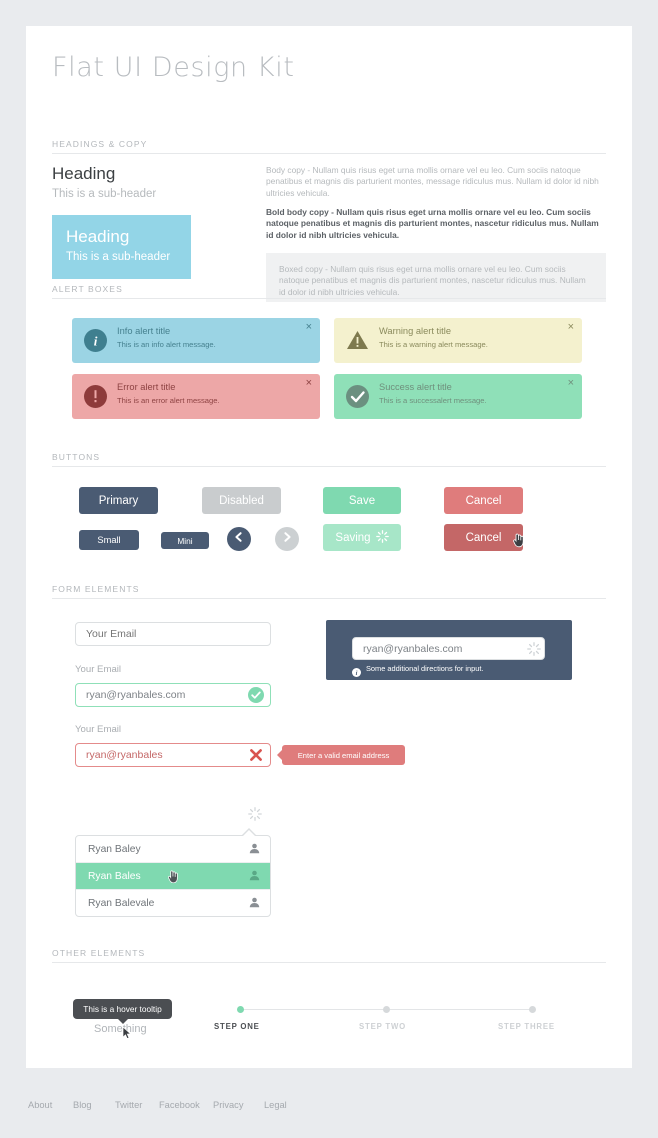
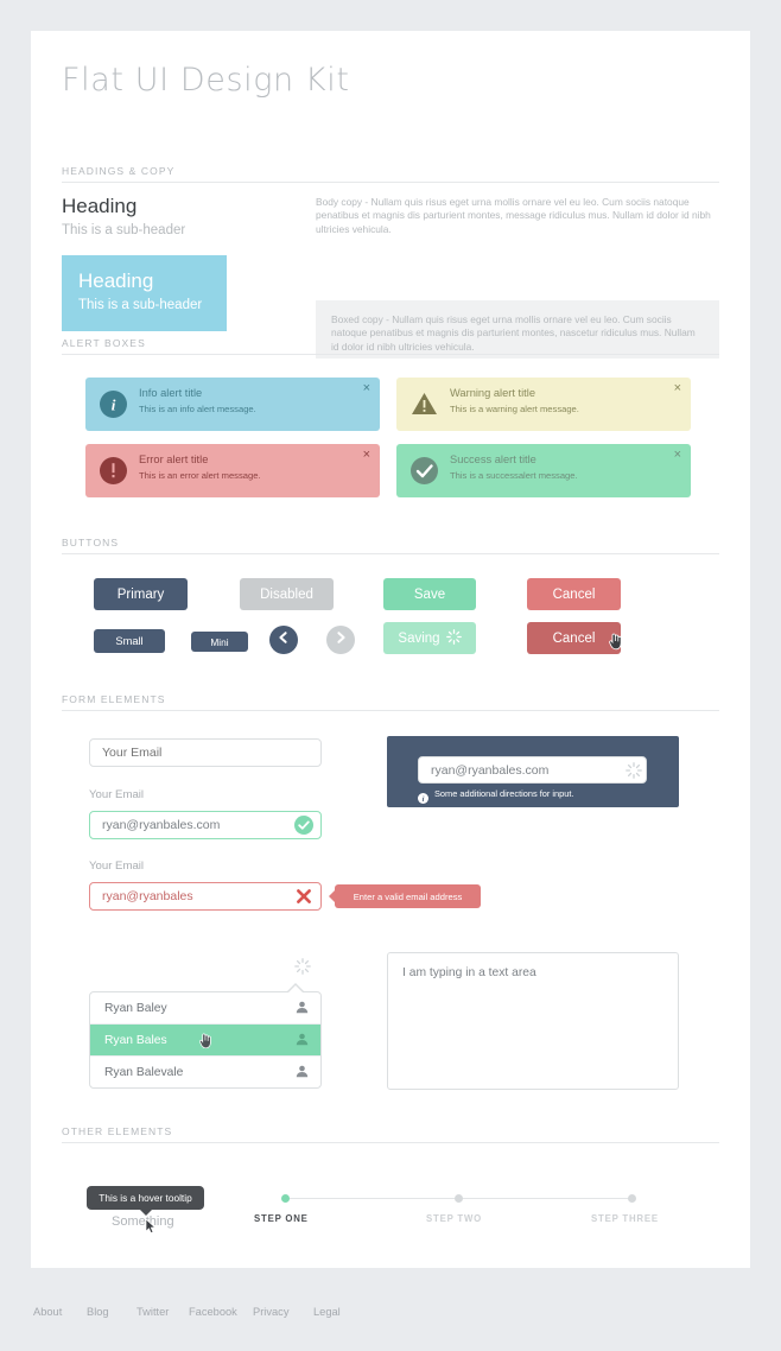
  Flat UI Design Kit
  HEADINGS & COPY
  Heading
  This is a sub-header
  Heading
  This is a sub-header
  Body copy - Nullam quis risus eget urna mollis ornare vel eu leo. Cum sociis natoque penatibus et magnis dis parturient montes, message ridiculus mus. Nullam id dolor id nibh ultricies vehicula.
- Bold body copy - Nullam quis risus eget urna mollis ornare vel eu leo. Cum sociis natoque penatibus et magnis dis parturient montes, nascetur ridiculus mus. Nullam id dolor id nibh ultricies vehicula.
  Boxed copy - Nullam quis risus eget urna mollis ornare vel eu leo. Cum sociis natoque penatibus et magnis dis parturient montes, nascetur ridiculus mus. Nullam id dolor id nibh ultricies vehicula.
  ALERT BOXES
  i
  Info alert title
  This is an info alert message.
  ×
  Warning alert title
  This is a warning alert message.
  ×
  Error alert title
  This is an error alert message.
  ×
  Success alert title
  This is a successalert message.
  ×
  BUTTONS
  Primary
  Disabled
  Save
  Cancel
  Small
  Mini
  Saving
  Cancel
  FORM ELEMENTS
  Your Email
  Your Email
  ryan@ryanbales.com
  Your Email
  ryan@ryanbales
  Enter a valid email address
  ryan@ryanbales.com
  Some additional directions for input.
  Ryan Baley
  Ryan Bales
  Ryan Balevale
+ I am typing in a text area
  OTHER ELEMENTS
  This is a hover tooltip
  Somehing
  STEP ONE
  STEP TWO
  STEP THREE
  About
  Blog
  Twitter
  Facebook
  Privacy
  Legal
